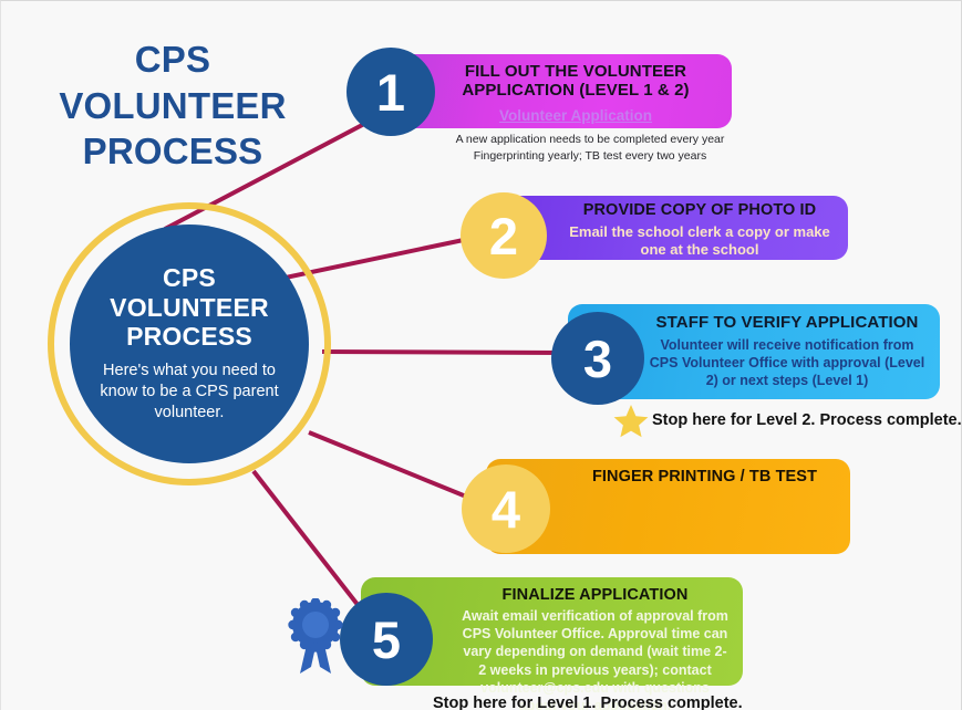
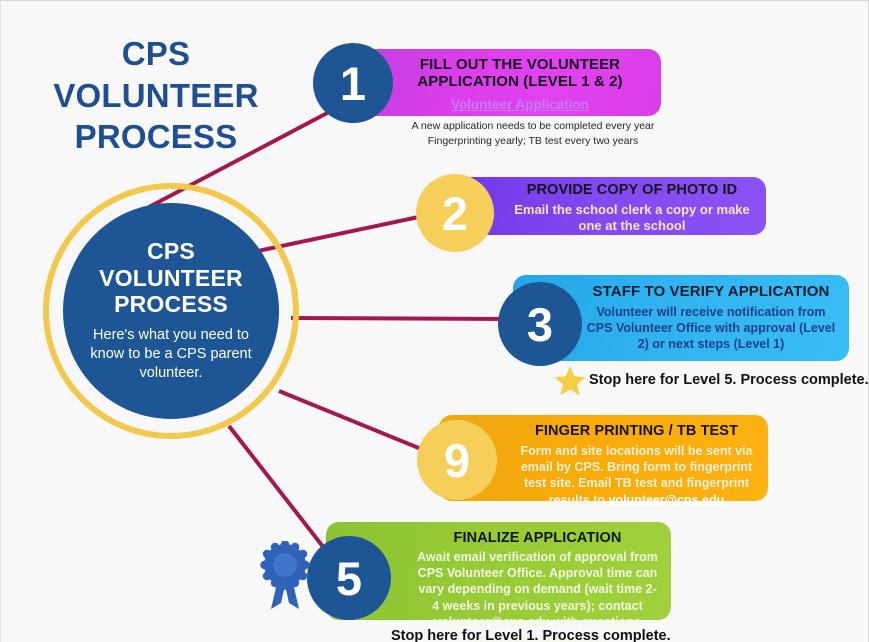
  CPS
  VOLUNTEER
  PROCESS
  CPS
  VOLUNTEER
  PROCESS
  Here's what you need to know to be a CPS parent volunteer.
  FILL OUT THE VOLUNTEER APPLICATION (LEVEL 1 & 2)
  Volunteer Application
  A new application needs to be completed every year
  Fingerprinting yearly; TB test every two years
  1
  PROVIDE COPY OF PHOTO ID
  Email the school clerk a copy or make one at the school
  2
  STAFF TO VERIFY APPLICATION
  Volunteer will receive notification from CPS Volunteer Office with approval (Level 2) or next steps (Level 1)
  3
- Stop here for Level 2. Process complete.
+ Stop here for Level 5. Process complete.
  FINGER PRINTING / TB TEST
+ Form and site locations will be sent via email by CPS. Bring form to fingerprint test site. Email TB test and fingerprint results to volunteer@cps.edu
- 4
+ 9
  FINALIZE APPLICATION
- Await email verification of approval from CPS Volunteer Office. Approval time can vary depending on demand (wait time 2-2 weeks in previous years); contact volunteer@cps.edu with questions about your application.
+ Await email verification of approval from CPS Volunteer Office. Approval time can vary depending on demand (wait time 2-4 weeks in previous years); contact volunteer@cps.edu with questions about your application.
  5
  Stop here for Level 1. Process complete.
